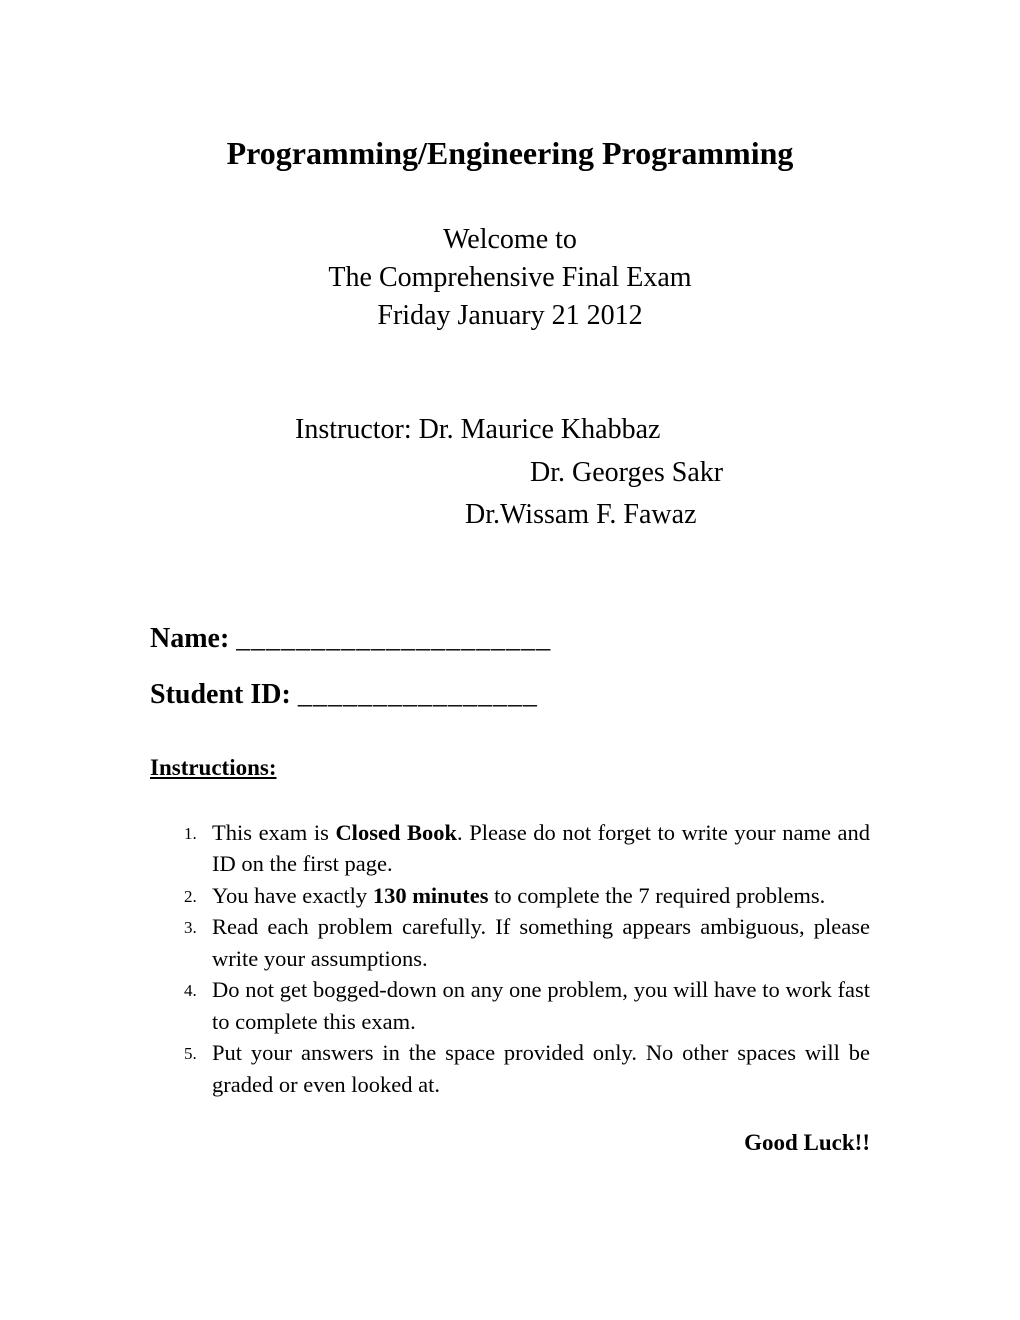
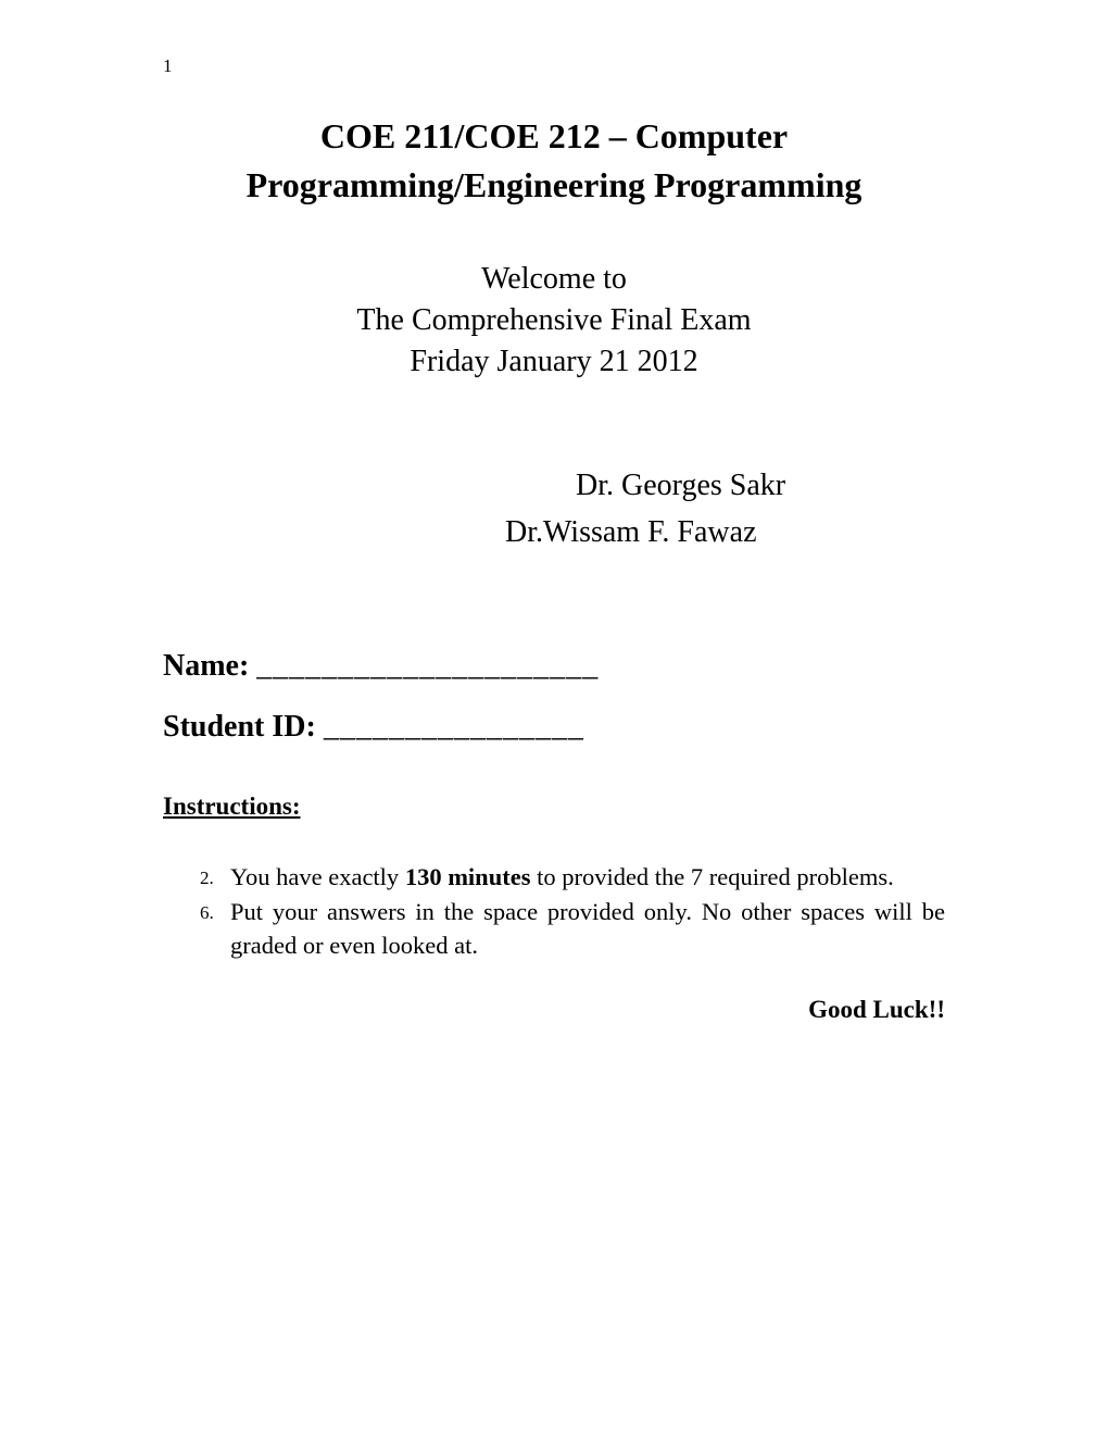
+ 1
+ COE 211/COE 212 – Computer
  Programming/Engineering Programming
  Welcome to
  The Comprehensive Final Exam
  Friday January 21 2012
- Instructor: Dr. Maurice Khabbaz
  Dr. Georges Sakr
  Dr.Wissam F. Fawaz
  Name: _____________________
  Student ID: ________________
  Instructions:
- 1.
- This exam is Closed Book. Please do not forget to write your name and ID on the first page.
  2.
- You have exactly 130 minutes to complete the 7 required problems.
+ You have exactly 130 minutes to provided the 7 required problems.
- 3.
- Read each problem carefully. If something appears ambiguous, please write your assumptions.
- 4.
- Do not get bogged-down on any one problem, you will have to work fast to complete this exam.
- 5.
+ 6.
  Put your answers in the space provided only. No other spaces will be graded or even looked at.
  Good Luck!!
